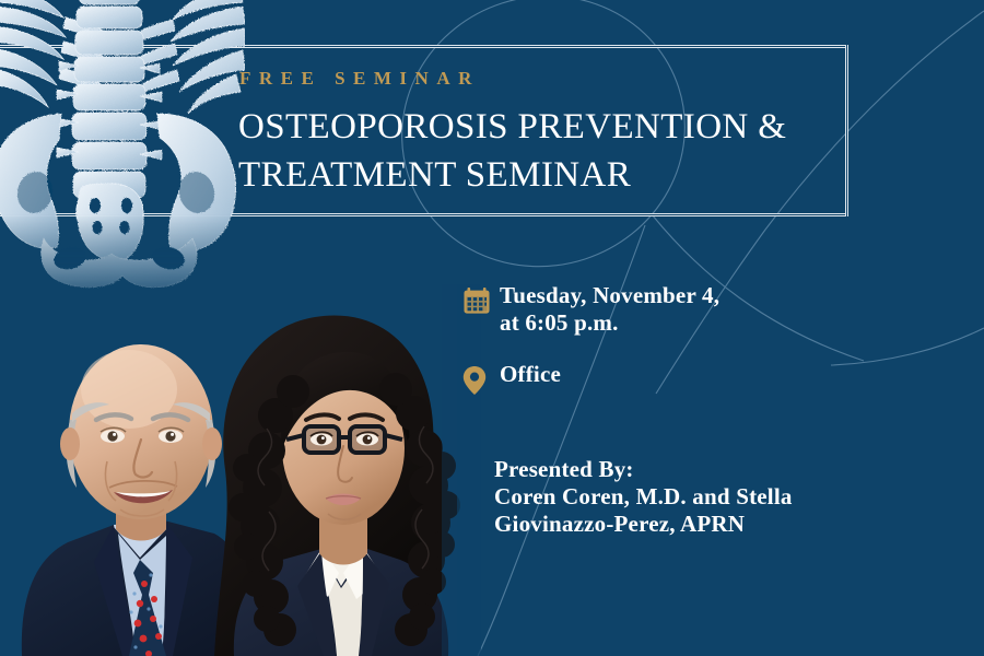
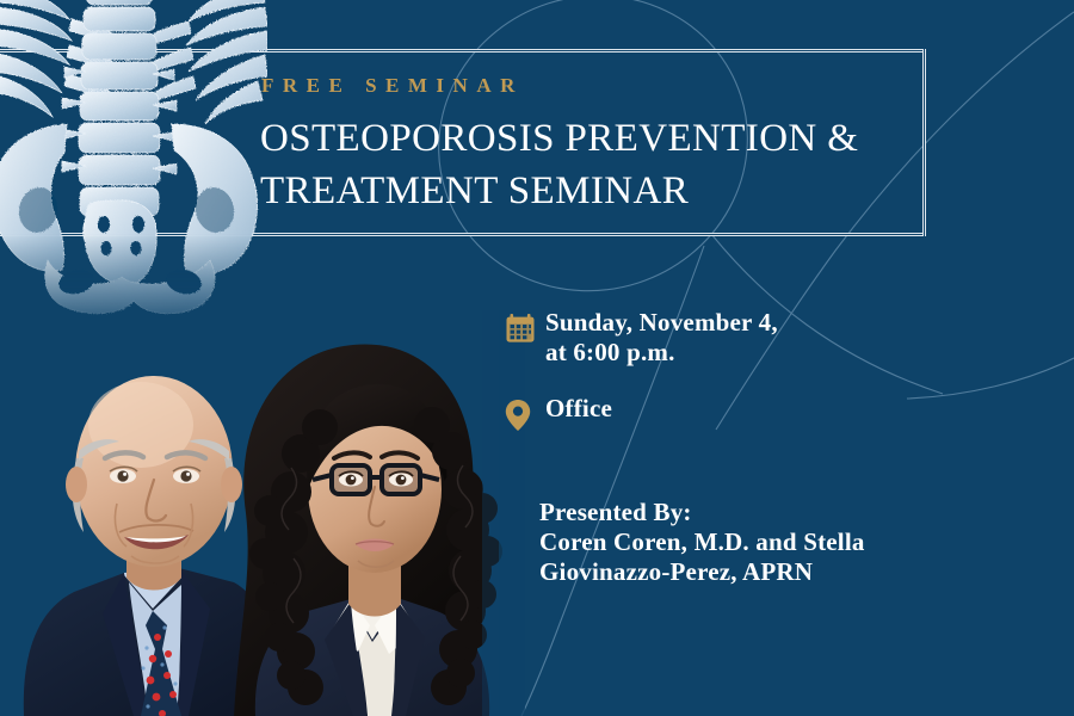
  FREE SEMINAR
  OSTEOPOROSIS PREVENTION &
  TREATMENT SEMINAR
- Tuesday, November 4,
+ Sunday, November 4,
- at 6:05 p.m.
+ at 6:00 p.m.
  Office
  Presented By:
  Coren Coren, M.D. and Stella
  Giovinazzo-Perez, APRN
